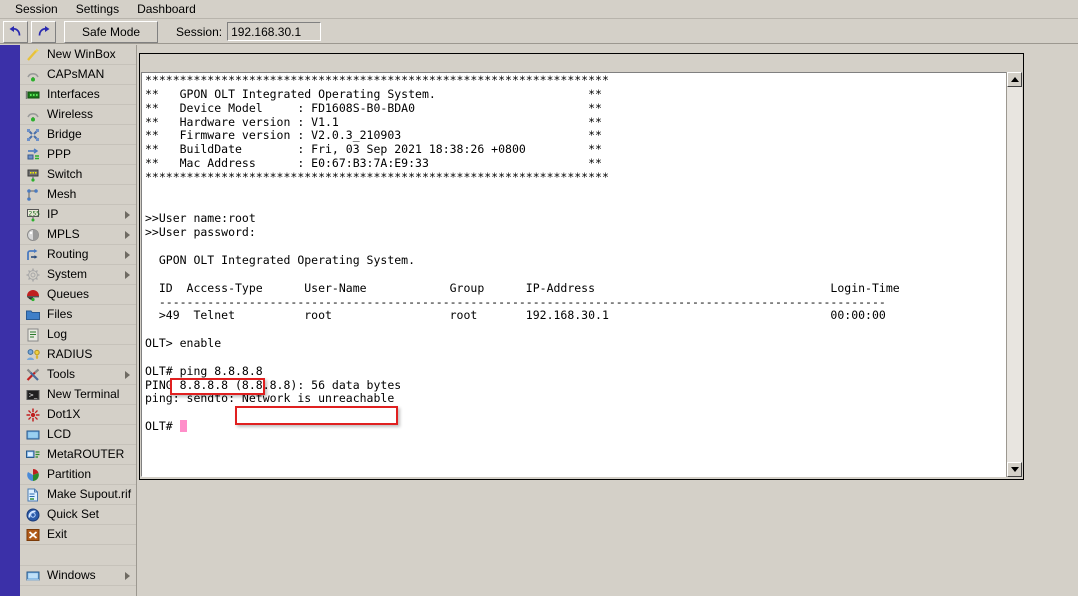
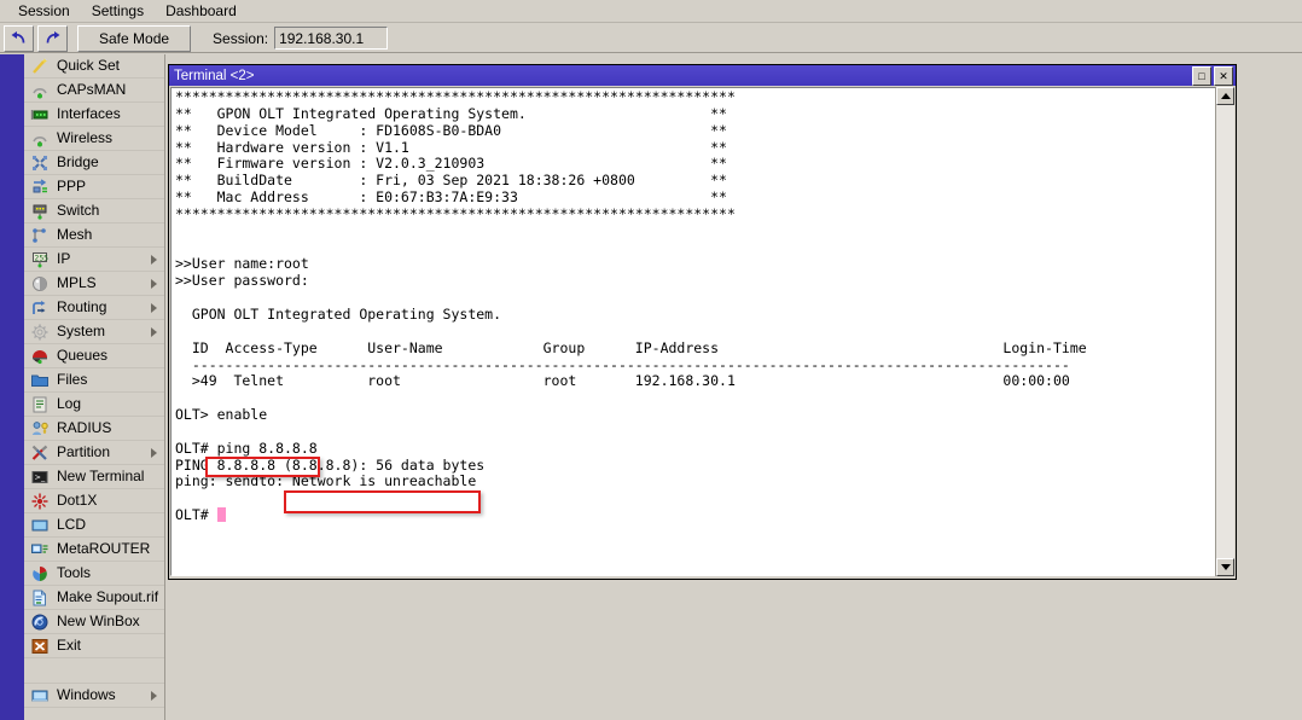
  Session
  Settings
  Dashboard
  Safe Mode
  Session:
  192.168.30.1
  ✦
- New WinBox
+ Quick Set
  CAPsMAN
  Interfaces
  Wireless
  Bridge
  PPP
  Switch
  Mesh
  IP
  MPLS
  Routing
  System
  Queues
  Files
  Log
  RADIUS
- Tools
+ Partition
  >_
  New Terminal
  Dot1X
  LCD
  MetaROUTER
- Partition
+ Tools
  Make Supout.rif
- Quick Set
+ New WinBox
  Exit
  Windows
+ Terminal <2>
+ □
+ ✕
  *******************************************************************
  ** GPON OLT Integrated Operating System. **
  ** Device Model : FD1608S-B0-BDA0 **
  ** Hardware version : V1.1 **
  ** Firmware version : V2.0.3_210903 **
  ** BuildDate : Fri, 03 Sep 2021 18:38:26 +0800 **
  ** Mac Address : E0:67:B3:7A:E9:33 **
  *******************************************************************
  >>User name:root
  >>User password:
  GPON OLT Integrated Operating System.
  ID Access-Type User-Name Group IP-Address Login-Time
  ---------------------------------------------------------------------------------------------------------
  >49 Telnet root root 192.168.30.1 00:00:00
  OLT> enable
  OLT# ping 8.8.8.8
  PING 8.8.8.8 (8.8.8.8): 56 data bytes
  ping: sendto: Network is unreachable
  OLT#
